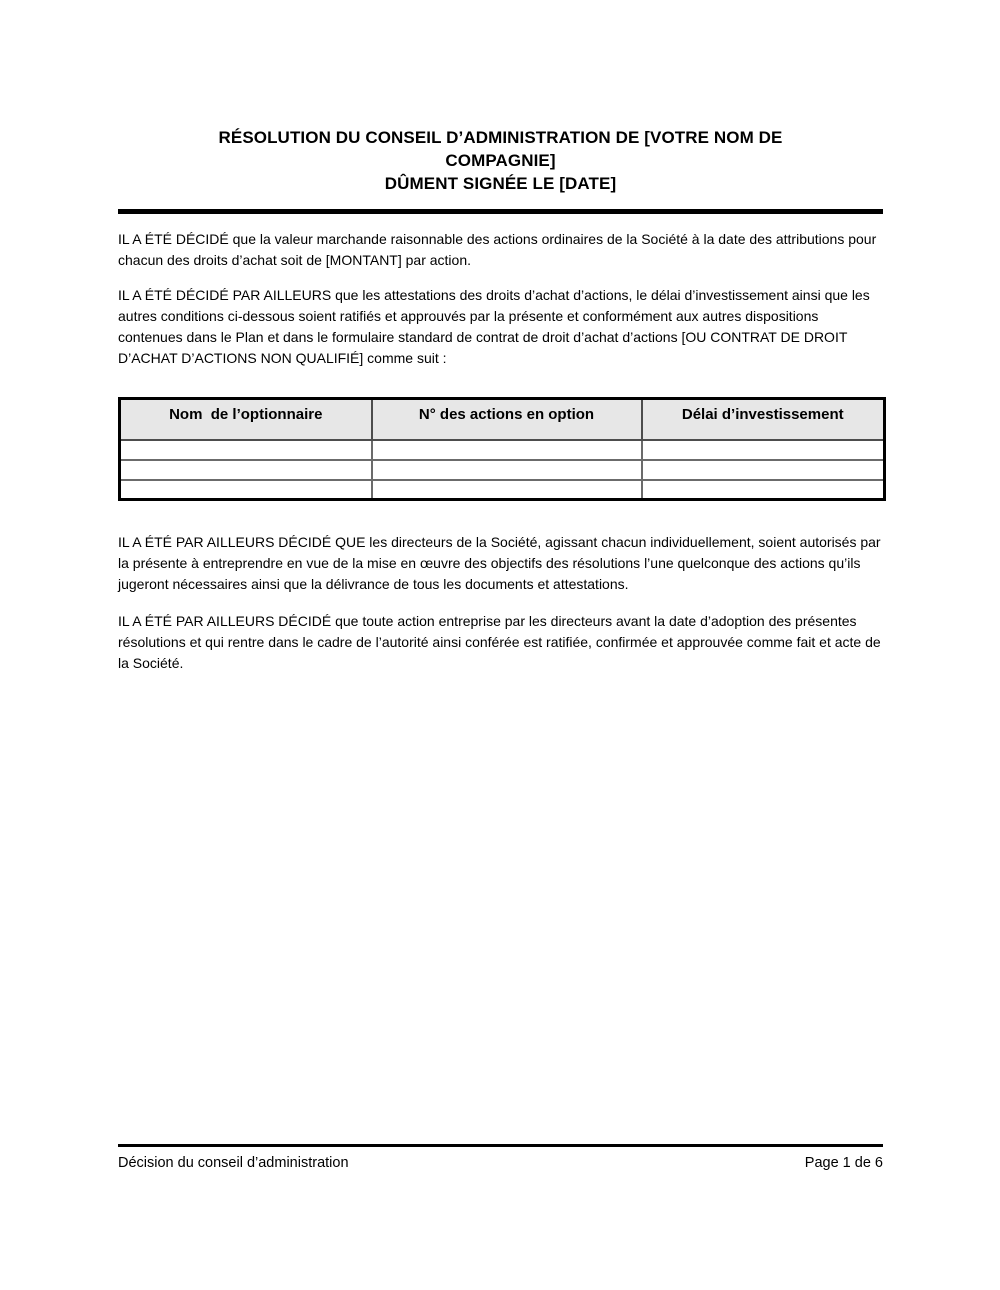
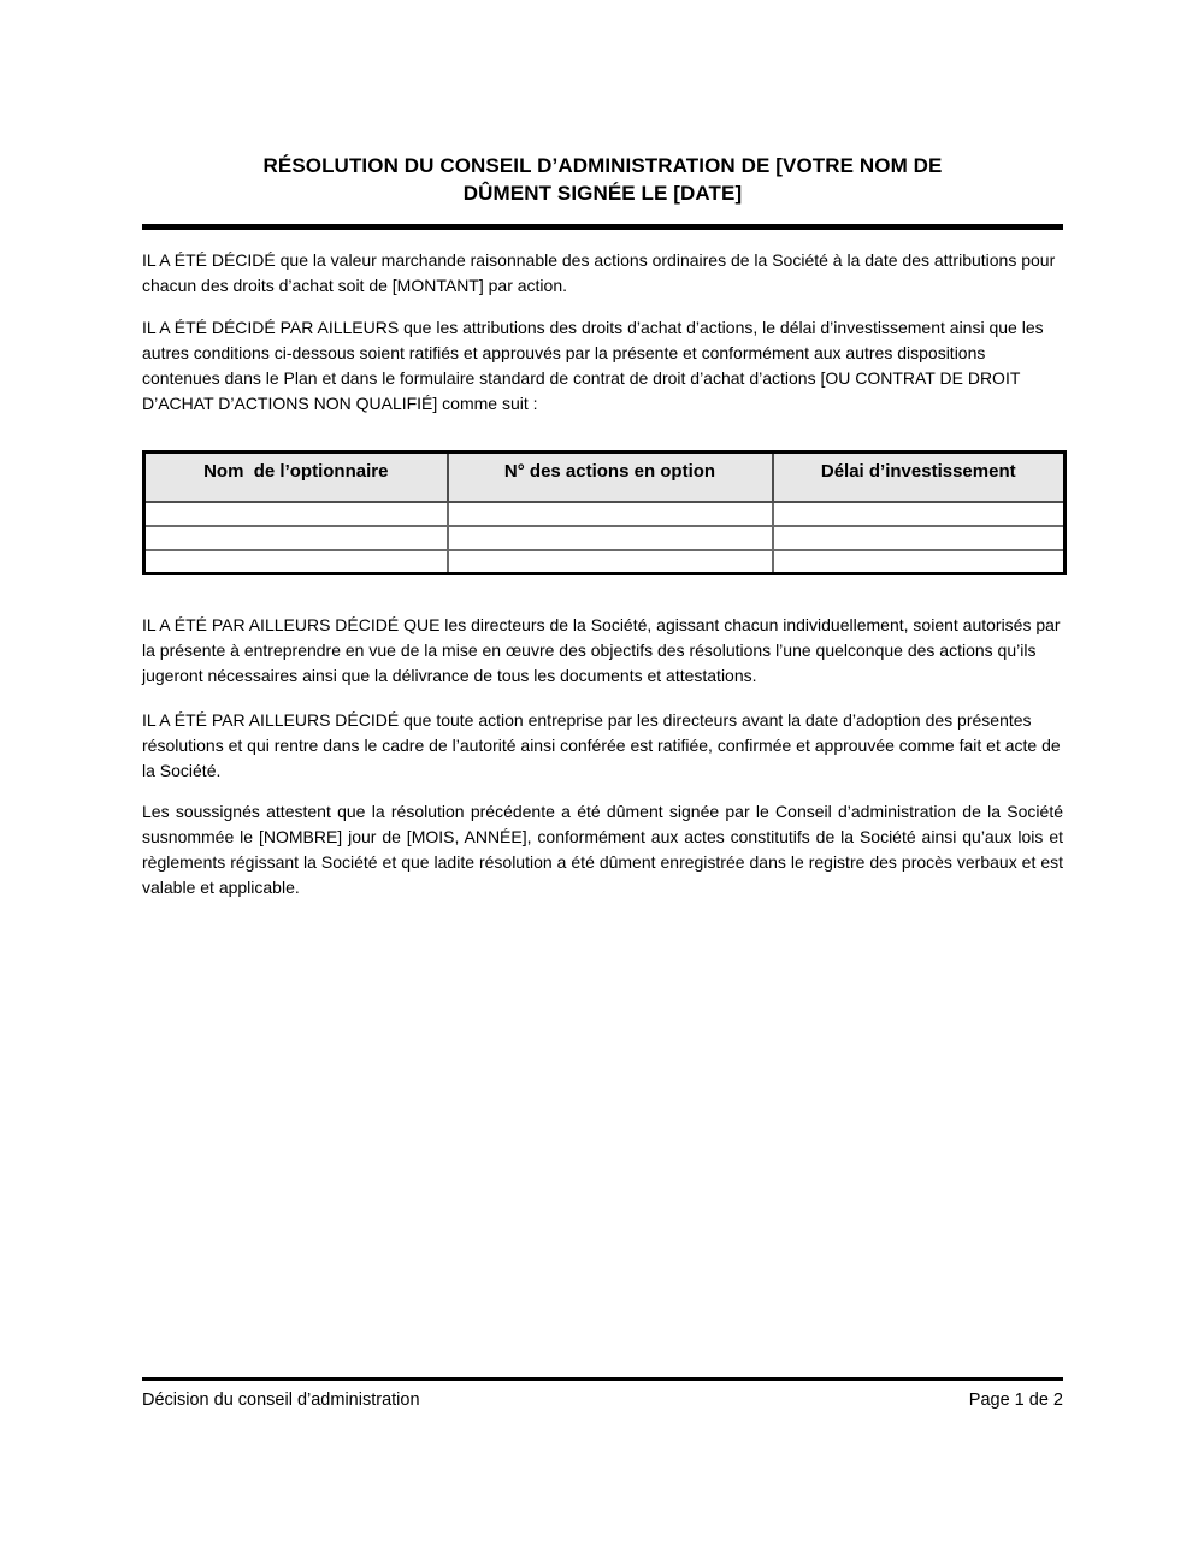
  RÉSOLUTION DU CONSEIL D’ADMINISTRATION DE [VOTRE NOM DE
- COMPAGNIE]
  DÛMENT SIGNÉE LE [DATE]
  IL A ÉTÉ DÉCIDÉ que la valeur marchande raisonnable des actions ordinaires de la Société à la date des attributions pour chacun des droits d’achat soit de [MONTANT] par action.
- IL A ÉTÉ DÉCIDÉ PAR AILLEURS que les attestations des droits d’achat d’actions, le délai d’investissement ainsi que les autres conditions ci-dessous soient ratifiés et approuvés par la présente et conformément aux autres dispositions contenues dans le Plan et dans le formulaire standard de contrat de droit d’achat d’actions [OU CONTRAT DE DROIT D’ACHAT D’ACTIONS NON QUALIFIÉ] comme suit :
+ IL A ÉTÉ DÉCIDÉ PAR AILLEURS que les attributions des droits d’achat d’actions, le délai d’investissement ainsi que les autres conditions ci-dessous soient ratifiés et approuvés par la présente et conformément aux autres dispositions contenues dans le Plan et dans le formulaire standard de contrat de droit d’achat d’actions [OU CONTRAT DE DROIT D’ACHAT D’ACTIONS NON QUALIFIÉ] comme suit :
  Nom de l’optionnaire	N° des actions en option	Délai d’investissement
  IL A ÉTÉ PAR AILLEURS DÉCIDÉ QUE les directeurs de la Société, agissant chacun individuellement, soient autorisés par la présente à entreprendre en vue de la mise en œuvre des objectifs des résolutions l’une quelconque des actions qu’ils jugeront nécessaires ainsi que la délivrance de tous les documents et attestations.
  IL A ÉTÉ PAR AILLEURS DÉCIDÉ que toute action entreprise par les directeurs avant la date d’adoption des présentes résolutions et qui rentre dans le cadre de l’autorité ainsi conférée est ratifiée, confirmée et approuvée comme fait et acte de la Société.
+ Les soussignés attestent que la résolution précédente a été dûment signée par le Conseil d’administration de la Société susnommée le [NOMBRE] jour de [MOIS, ANNÉE], conformément aux actes constitutifs de la Société ainsi qu’aux lois et règlements régissant la Société et que ladite résolution a été dûment enregistrée dans le registre des procès verbaux et est valable et applicable.
  Décision du conseil d’administration
- Page 1 de 6
+ Page 1 de 2
